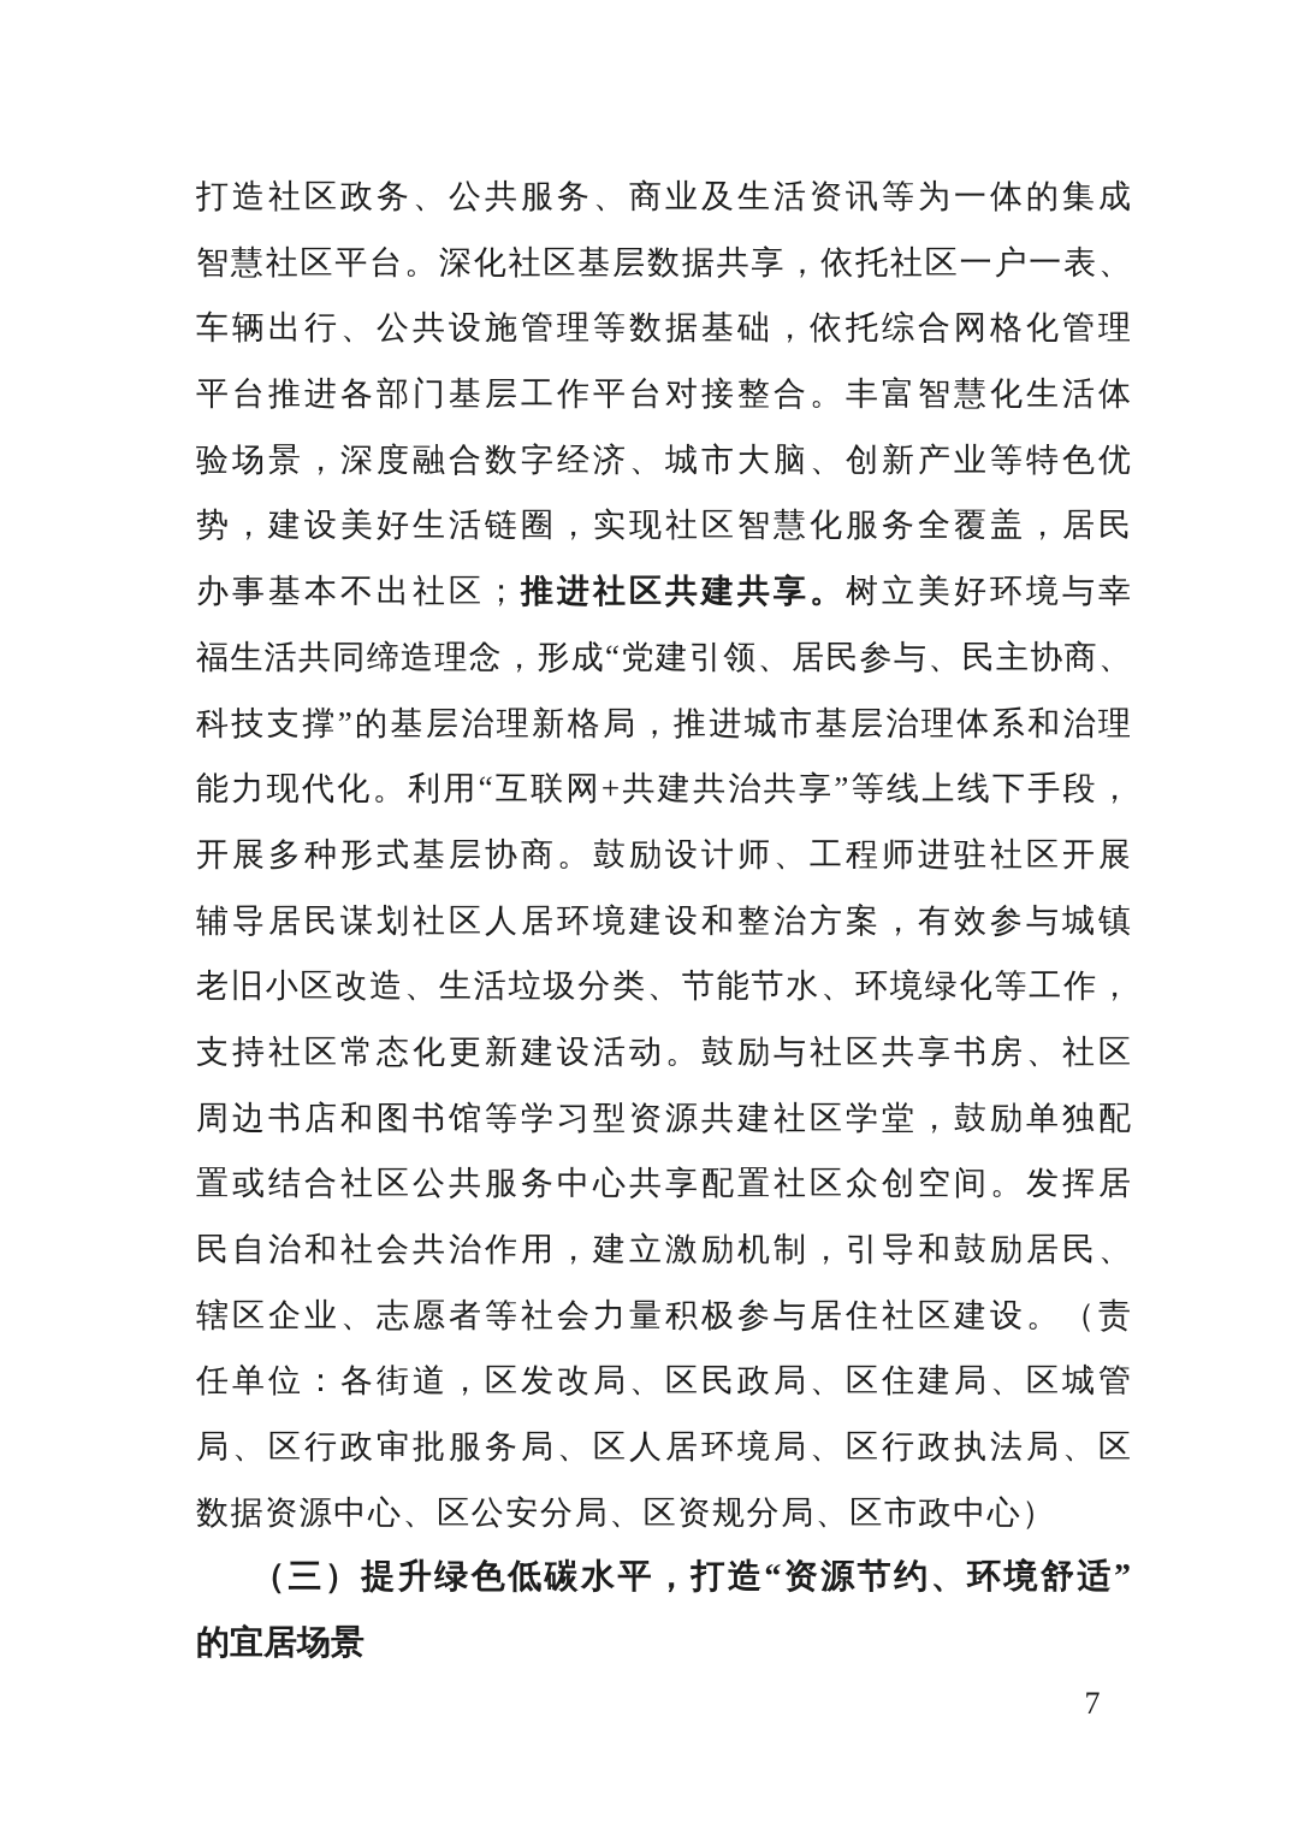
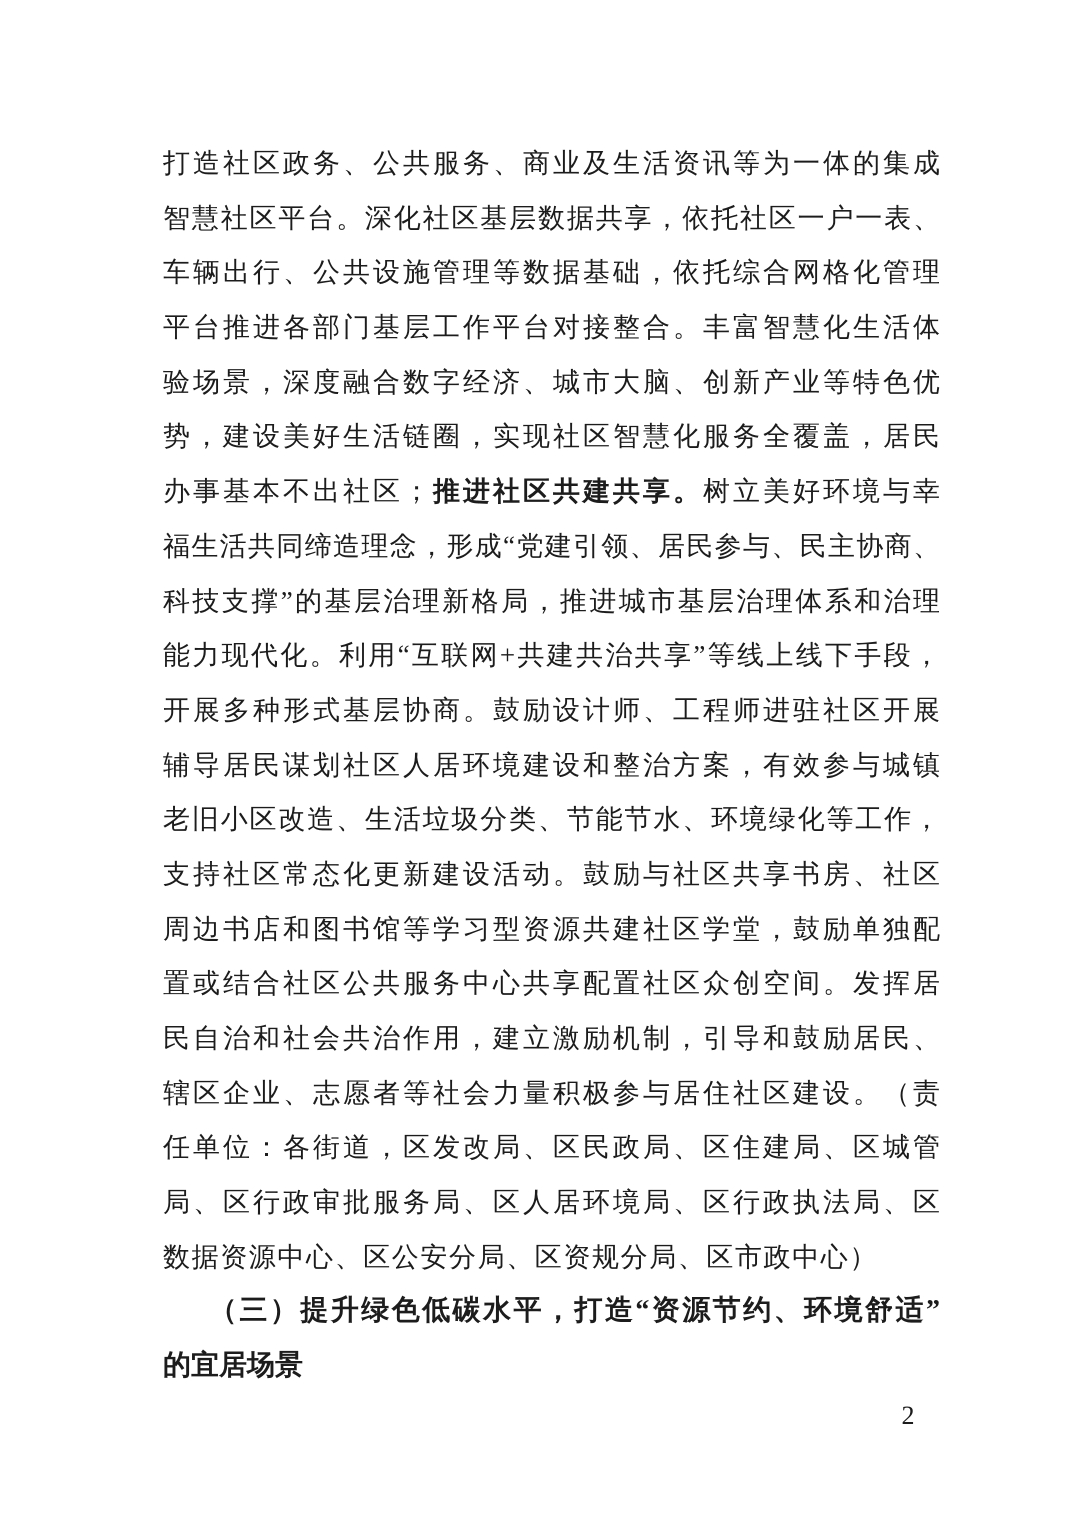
  打造社区政务、公共服务、商业及生活资讯等为一体的集成
  智慧社区平台。深化社区基层数据共享，依托社区一户一表、
  车辆出行、公共设施管理等数据基础，依托综合网格化管理
  平台推进各部门基层工作平台对接整合。丰富智慧化生活体
  验场景，深度融合数字经济、城市大脑、创新产业等特色优
  势，建设美好生活链圈，实现社区智慧化服务全覆盖，居民
  办事基本不出社区；推进社区共建共享。树立美好环境与幸
  福生活共同缔造理念，形成“党建引领、居民参与、民主协商、
  科技支撑”的基层治理新格局，推进城市基层治理体系和治理
  能力现代化。利用“互联网+共建共治共享”等线上线下手段，
  开展多种形式基层协商。鼓励设计师、工程师进驻社区开展
  辅导居民谋划社区人居环境建设和整治方案，有效参与城镇
  老旧小区改造、生活垃圾分类、节能节水、环境绿化等工作，
  支持社区常态化更新建设活动。鼓励与社区共享书房、社区
  周边书店和图书馆等学习型资源共建社区学堂，鼓励单独配
  置或结合社区公共服务中心共享配置社区众创空间。发挥居
  民自治和社会共治作用，建立激励机制，引导和鼓励居民、
  辖区企业、志愿者等社会力量积极参与居住社区建设。（责
  任单位：各街道，区发改局、区民政局、区住建局、区城管
  局、区行政审批服务局、区人居环境局、区行政执法局、区
  数据资源中心、区公安分局、区资规分局、区市政中心）
  （三）提升绿色低碳水平，打造“资源节约、环境舒适”
  的宜居场景
- 7
+ 2
